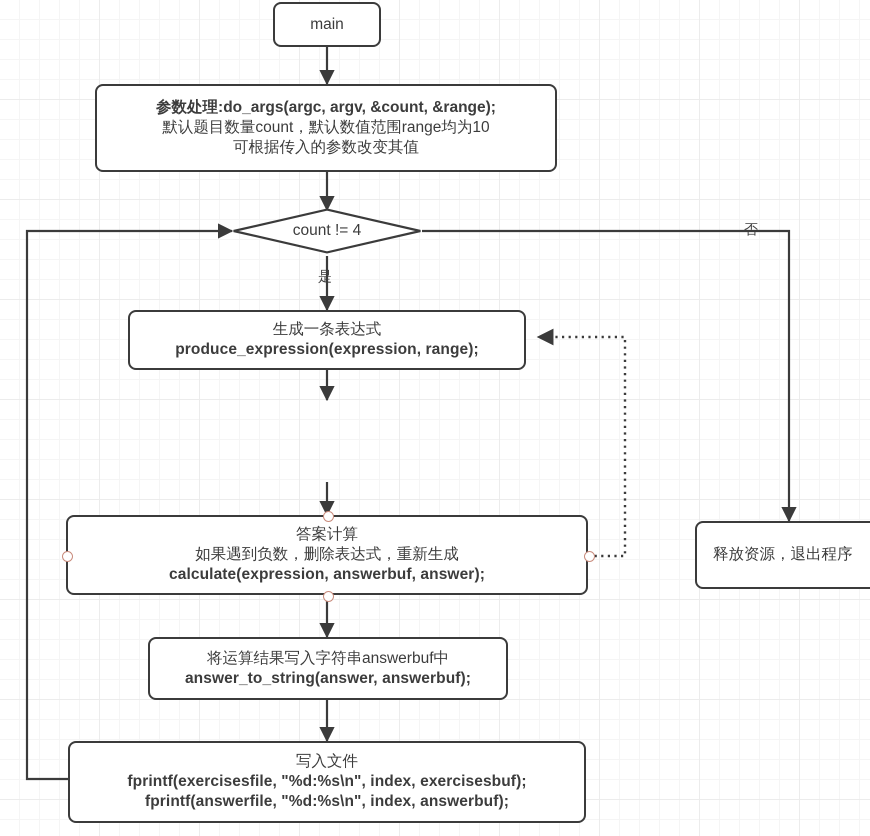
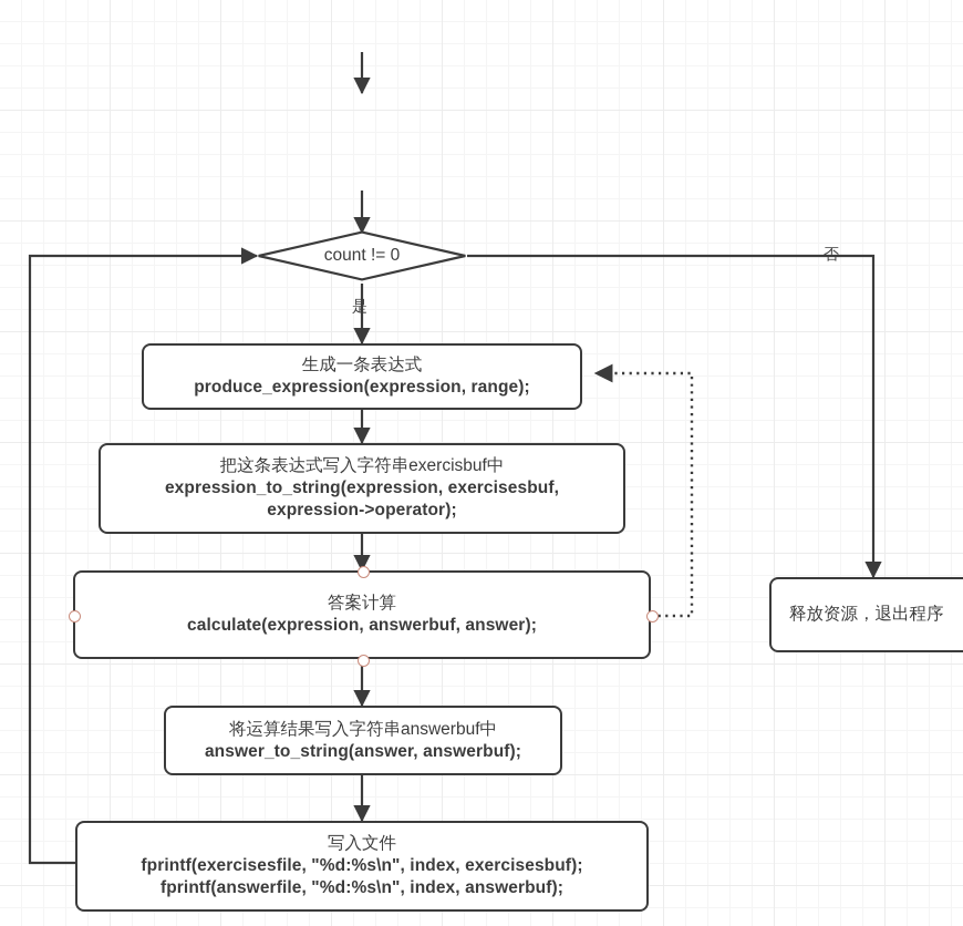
- main
- 参数处理:do_args(argc, argv, &count, &range);
- 默认题目数量count，默认数值范围range均为10
- 可根据传入的参数改变其值
- count != 4
+ count != 0
  是
  否
  生成一条表达式
  produce_expression(expression, range);
+ 把这条表达式写入字符串exercisbuf中
+ expression_to_string(expression, exercisesbuf,
+ expression->operator);
  答案计算
- 如果遇到负数，删除表达式，重新生成
  calculate(expression, answerbuf, answer);
  将运算结果写入字符串answerbuf中
  answer_to_string(answer, answerbuf);
  写入文件
  fprintf(exercisesfile, "%d:%s\n", index, exercisesbuf);
  fprintf(answerfile, "%d:%s\n", index, answerbuf);
  释放资源，退出程序
